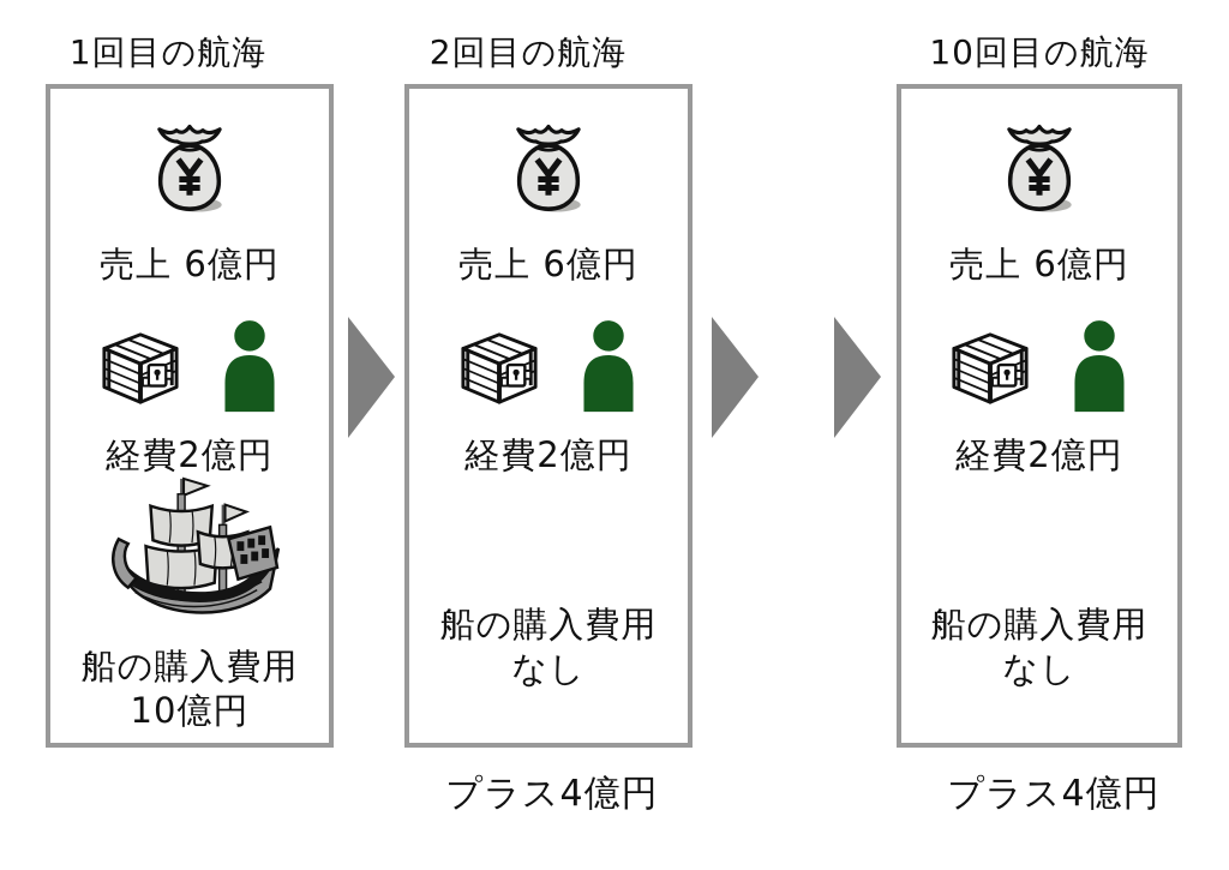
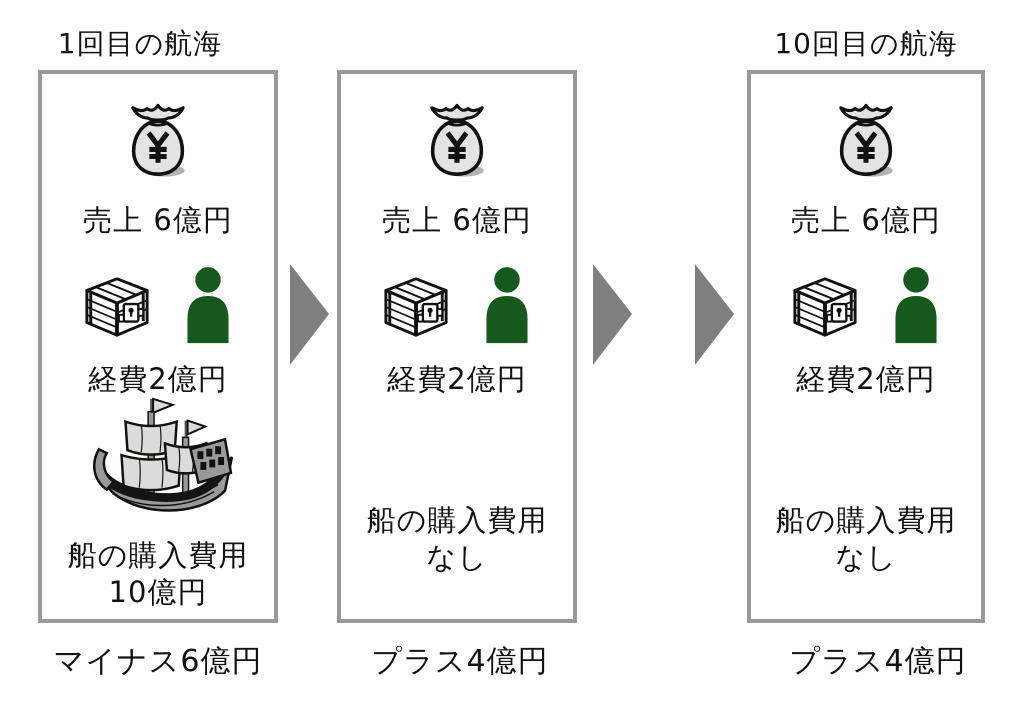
  1回目の航海
- 2回目の航海
  10回目の航海
  売上 6億円
  経費2億円
  船の購入費用
  10億円
  売上 6億円
  経費2億円
  船の購入費用
  なし
  売上 6億円
  経費2億円
  船の購入費用
  なし
+ マイナス6億円
  プラス4億円
  プラス4億円
